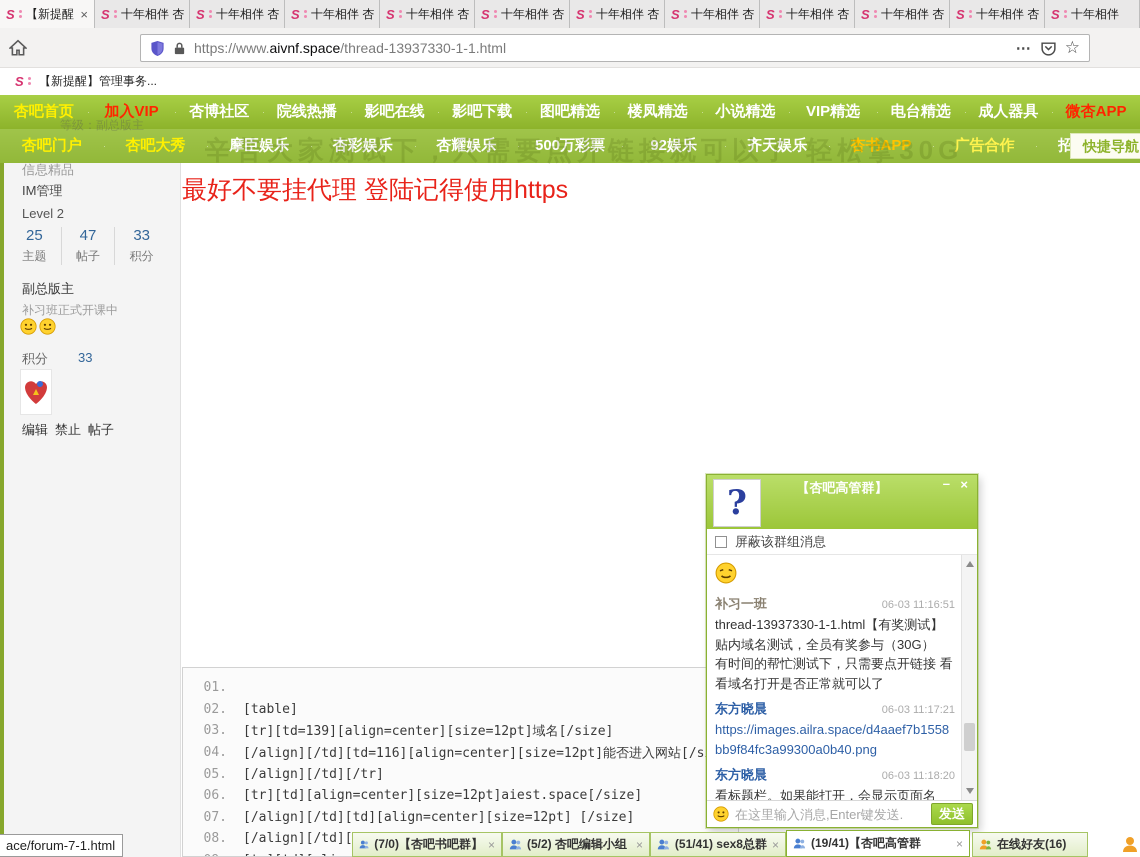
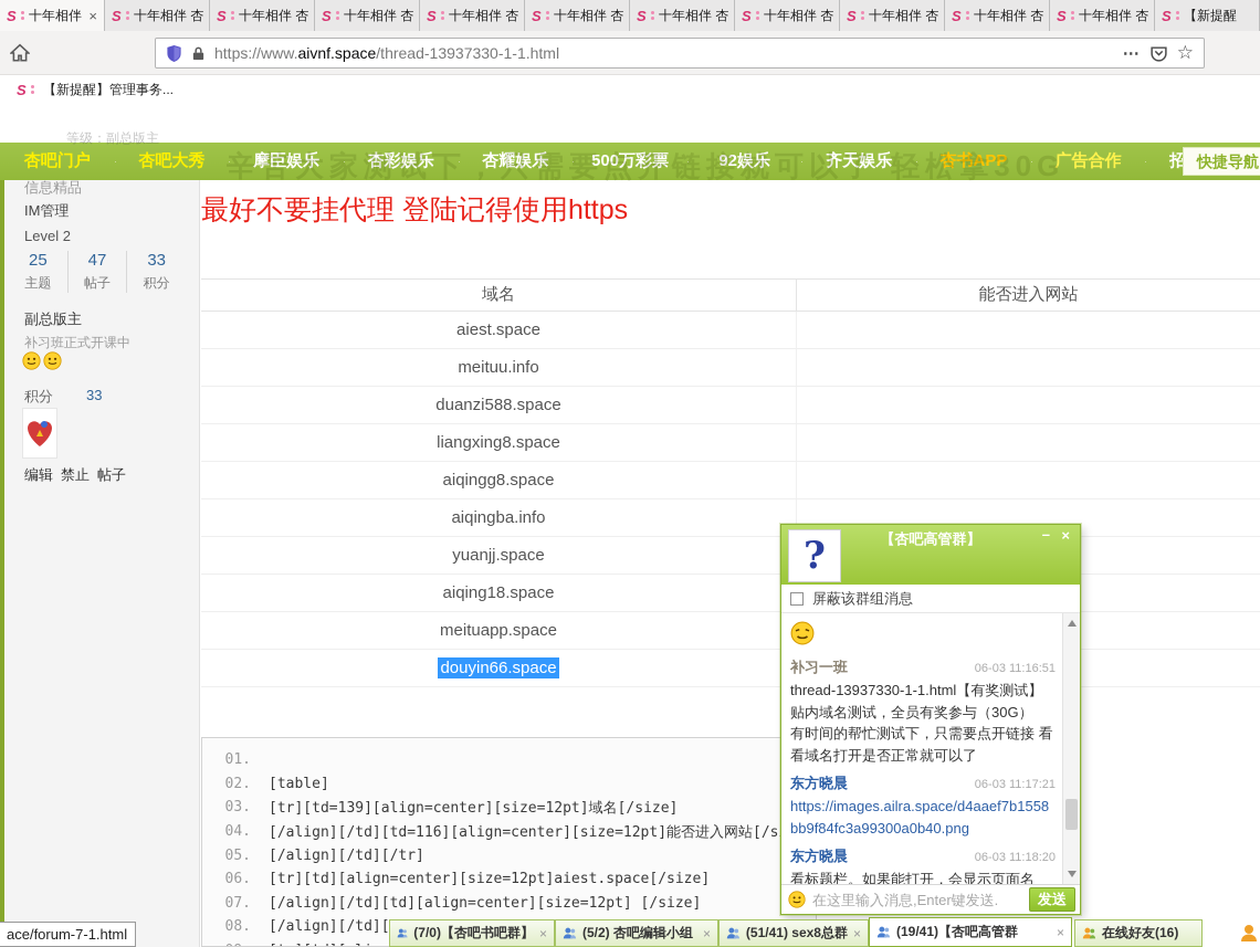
  S
- 【新提醒
+ 十年相伴
  ×
  S
  十年相伴 杏
  S
  十年相伴 杏
  S
  十年相伴 杏
  S
  十年相伴 杏
  S
  十年相伴 杏
  S
  十年相伴 杏
  S
  十年相伴 杏
  S
  十年相伴 杏
  S
  十年相伴 杏
  S
  十年相伴 杏
  S
- 十年相伴
+ 【新提醒
  https://www.aivnf.space/thread-13937330-1-1.html
  ⋯
  ☆
  S
  【新提醒】管理事务...
- 杏吧首页
- 加入VIP
- 杏博社区
- 院线热播
- 影吧在线
- 影吧下载
- 图吧精选
- 楼凤精选
- 小说精选
- VIP精选
- 电台精选
- 成人器具
- 微杏APP
  杏吧门户
  杏吧大秀
  摩臣娱乐
  杏彩娱乐
  杏耀娱乐
  500万彩票
  92娱乐
  齐天娱乐
  杏书APP
  广告合作
  快捷导航
  辛苦大家测试下，只需要点开链接就可以了 轻松拿30G
  等级：副总版主
  信息精品
  IM管理
  Level 2
  25
  主题
  47
  帖子
  33
  积分
  副总版主
  补习班正式开课中
  积分
  33
  编辑
  禁止
  帖子
  最好不要挂代理 登陆记得使用https
+ 域名
+ 能否进入网站
+ aiest.space
+ meituu.info
+ duanzi588.space
+ liangxing8.space
+ aiqingg8.space
+ aiqingba.info
+ yuanjj.space
+ aiqing18.space
+ meituapp.space
+ douyin66.space
  01.
  02.
  [table]
  03.
  [tr][td=139][align=center][size=12pt]域名[/size]
  04.
  [/align][/td][td=116][align=center][size=12pt]能否进入网站[/s
  05.
  [/align][/td][/tr]
  06.
  [tr][td][align=center][size=12pt]aiest.space[/size]
  07.
  [/align][/td][td][align=center][size=12pt] [/size]
  08.
  [/align][/td][
  【杏吧高管群】
  –
  ×
  ?
  屏蔽该群组消息
  补习一班
  06-03 11:16:51
  thread-13937330-1-1.html【有奖测试】贴内域名测试，全员有奖参与（30G）
  有时间的帮忙测试下，只需要点开链接 看看域名打开是否正常就可以了
  东方晓晨
  06-03 11:17:21
  https://images.ailra.space/d4aaef7b1558bb9f84fc3a99300a0b40.png
  东方晓晨
  06-03 11:18:20
  在这里输入消息,Enter键发送.
  发送
  ace/forum-7-1.html
  (7/0)【杏吧书吧群】
  ×
  (5/2) 杏吧编辑小组
  ×
  (51/41) sex8总群
  ×
  (19/41)【杏吧高管群
  ×
  在线好友(16)
